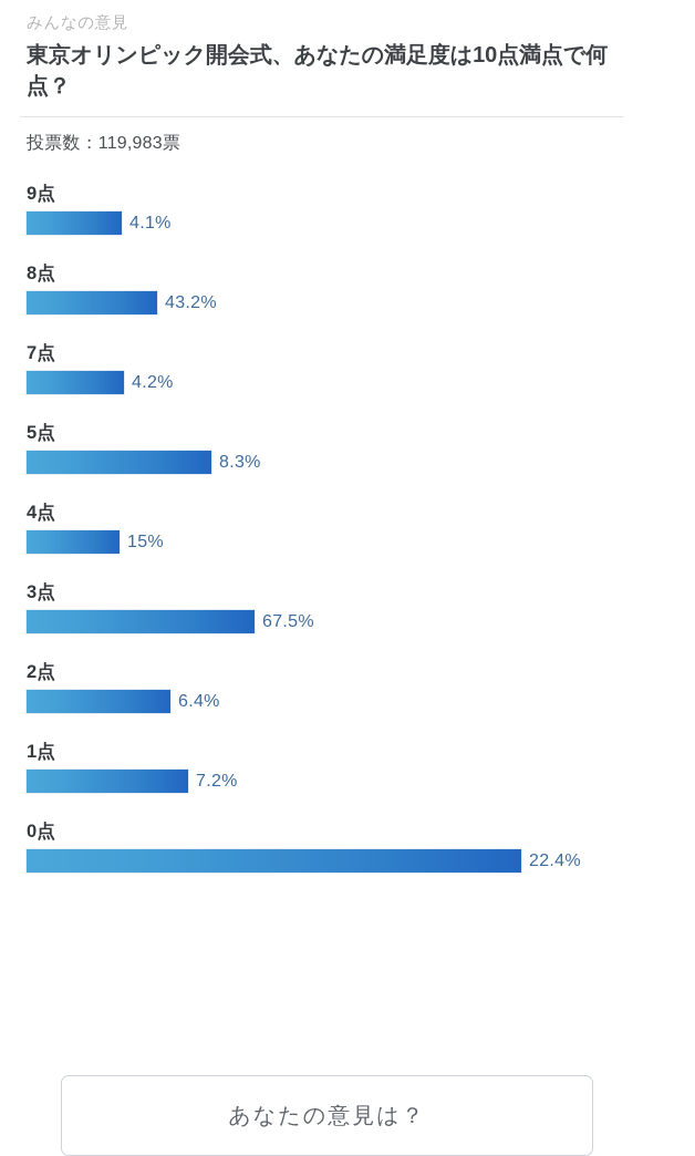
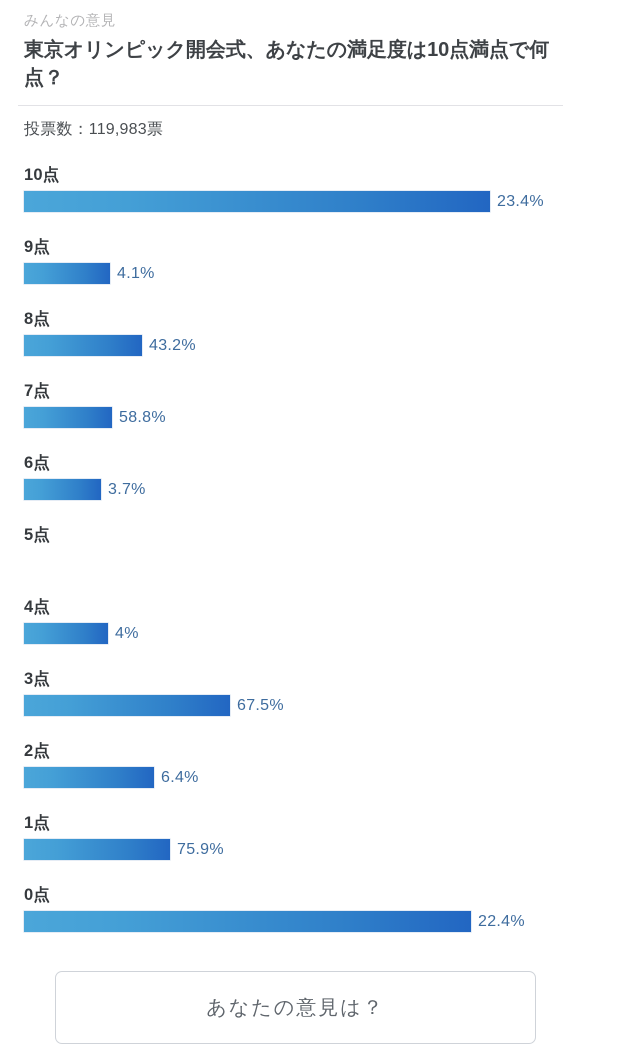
  みんなの意見
  東京オリンピック開会式、あなたの満足度は10点満点で何点？
  投票数：119,983票
+ 10点
+ 23.4%
  9点
  4.1%
  8点
  43.2%
  7点
- 4.2%
+ 58.8%
+ 6点
+ 3.7%
  5点
- 8.3%
  4点
- 15%
+ 4%
  3点
  67.5%
  2点
  6.4%
  1点
- 7.2%
+ 75.9%
  0点
  22.4%
  あなたの意見は？
